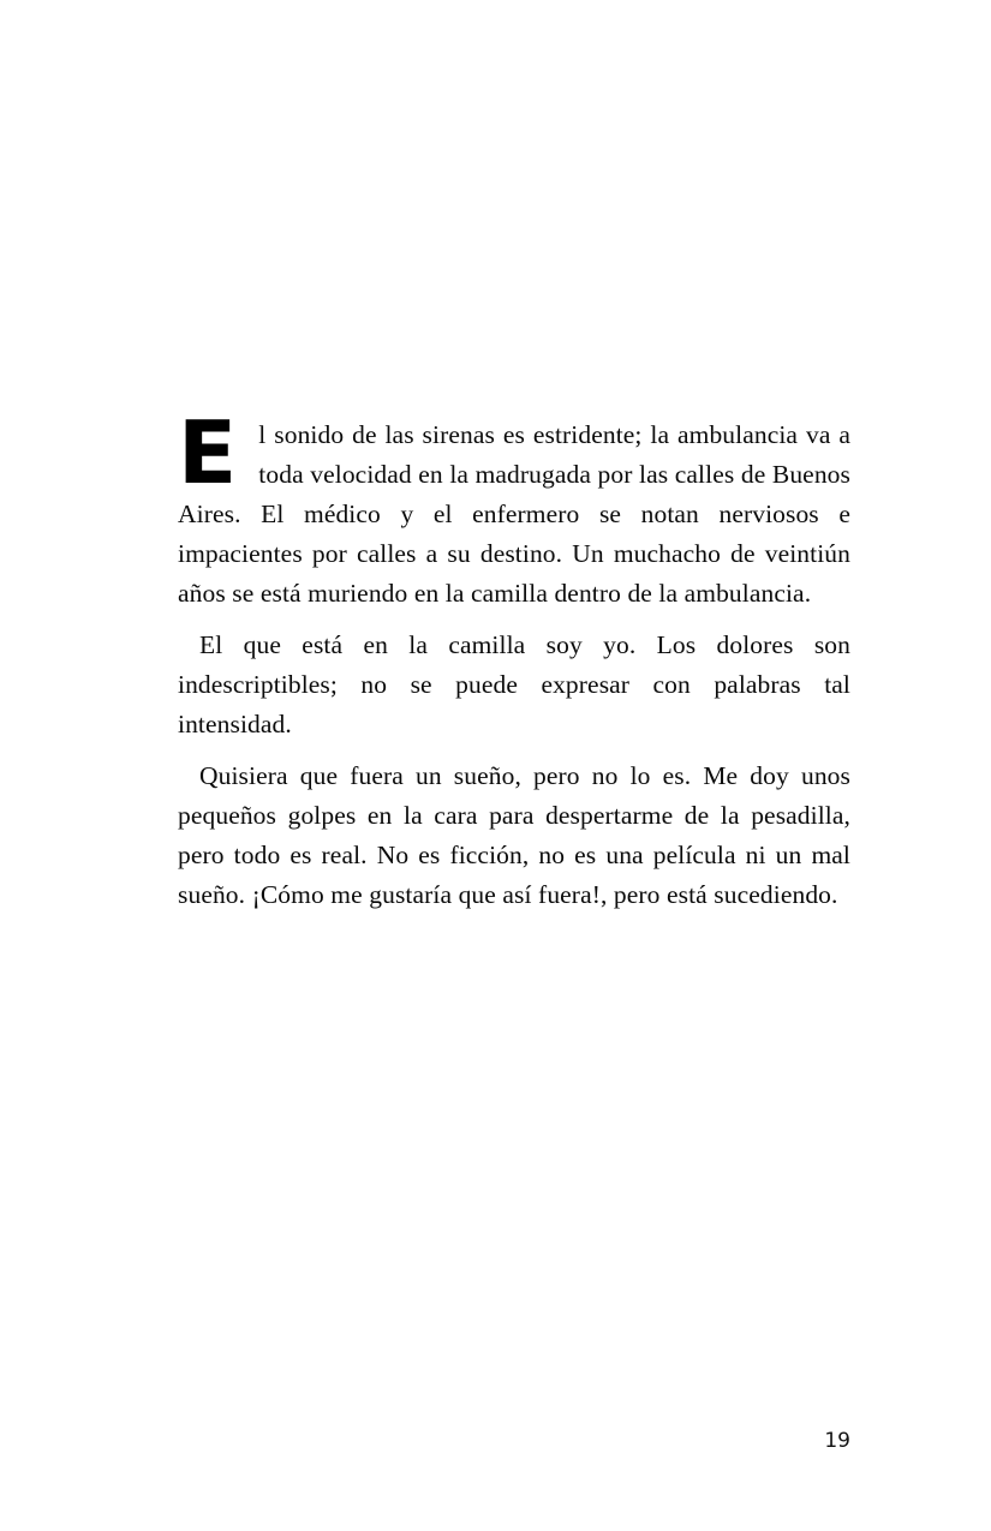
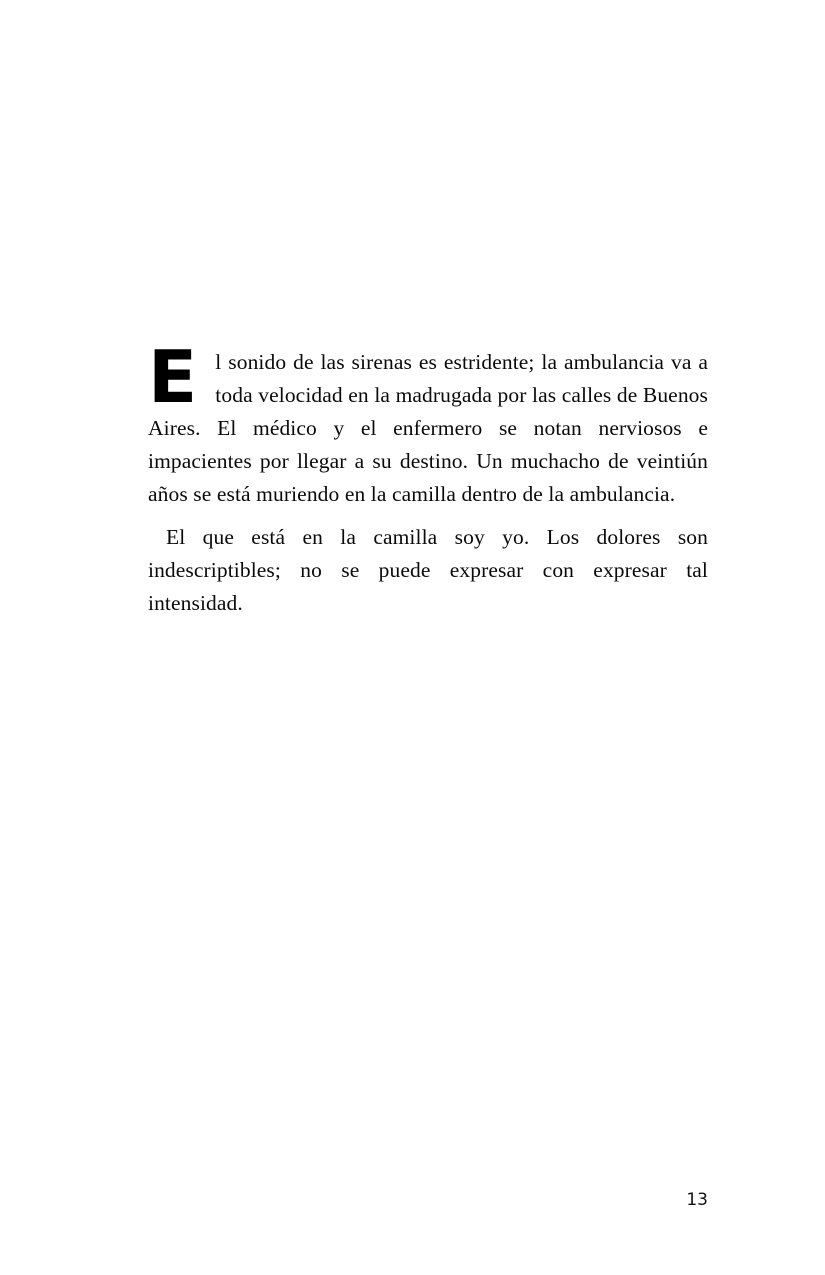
  E
- l sonido de las sirenas es estridente; la ambulancia va a toda velocidad en la madrugada por las calles de Buenos Aires. El médico y el enfermero se notan nerviosos e impacientes por calles a su destino. Un muchacho de veintiún años se está muriendo en la camilla dentro de la ambulancia.
+ l sonido de las sirenas es estridente; la ambulancia va a toda velocidad en la madrugada por las calles de Buenos Aires. El médico y el enfermero se notan nerviosos e impacientes por llegar a su destino. Un muchacho de veintiún años se está muriendo en la camilla dentro de la ambulancia.
- El que está en la camilla soy yo. Los dolores son indescriptibles; no se puede expresar con palabras tal intensidad.
+ El que está en la camilla soy yo. Los dolores son indescriptibles; no se puede expresar con expresar tal intensidad.
- Quisiera que fuera un sueño, pero no lo es. Me doy unos pequeños golpes en la cara para despertarme de la pesadilla, pero todo es real. No es ficción, no es una película ni un mal sueño. ¡Cómo me gustaría que así fuera!, pero está sucediendo.
- 19
+ 13
